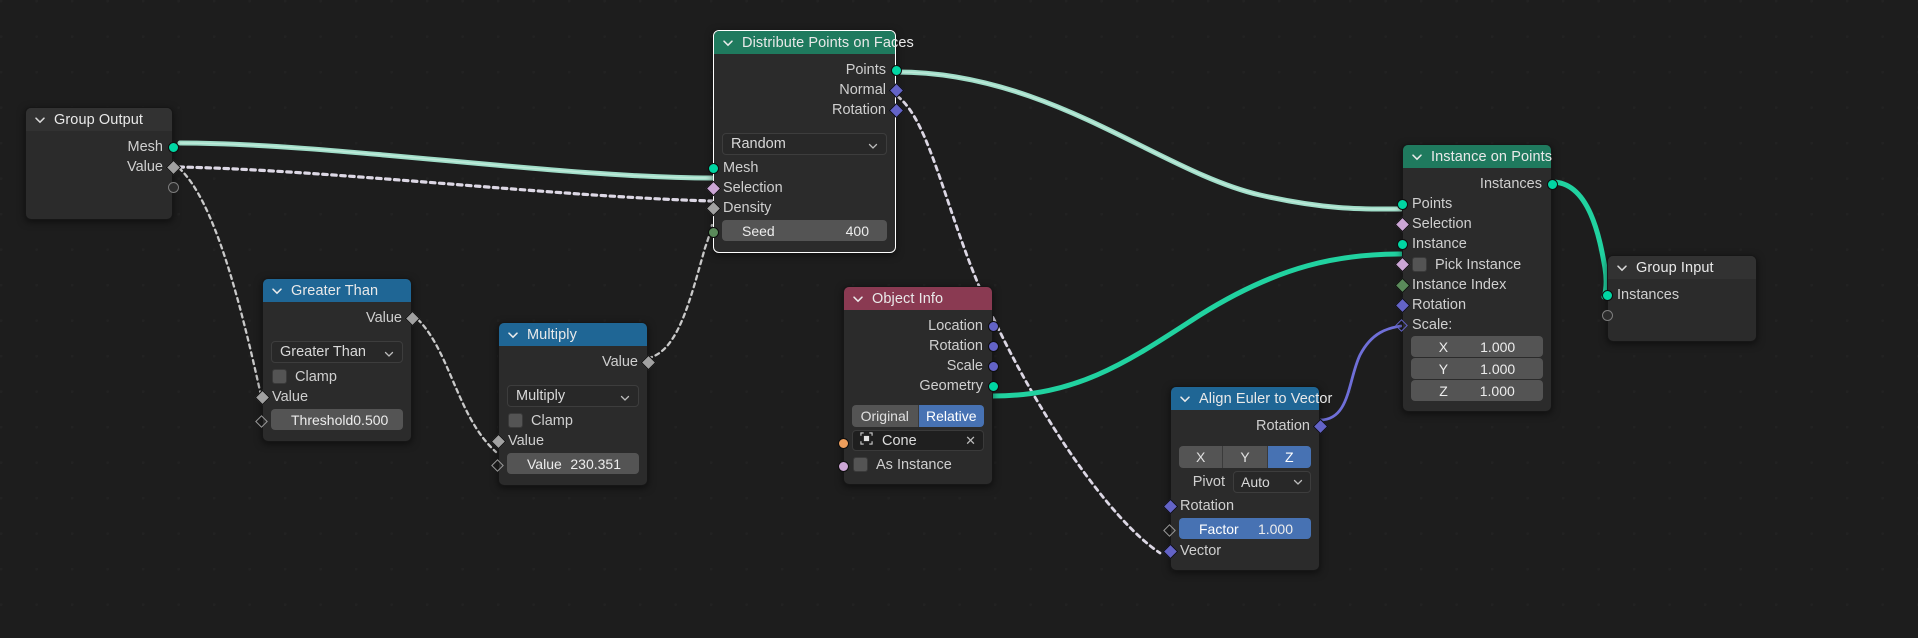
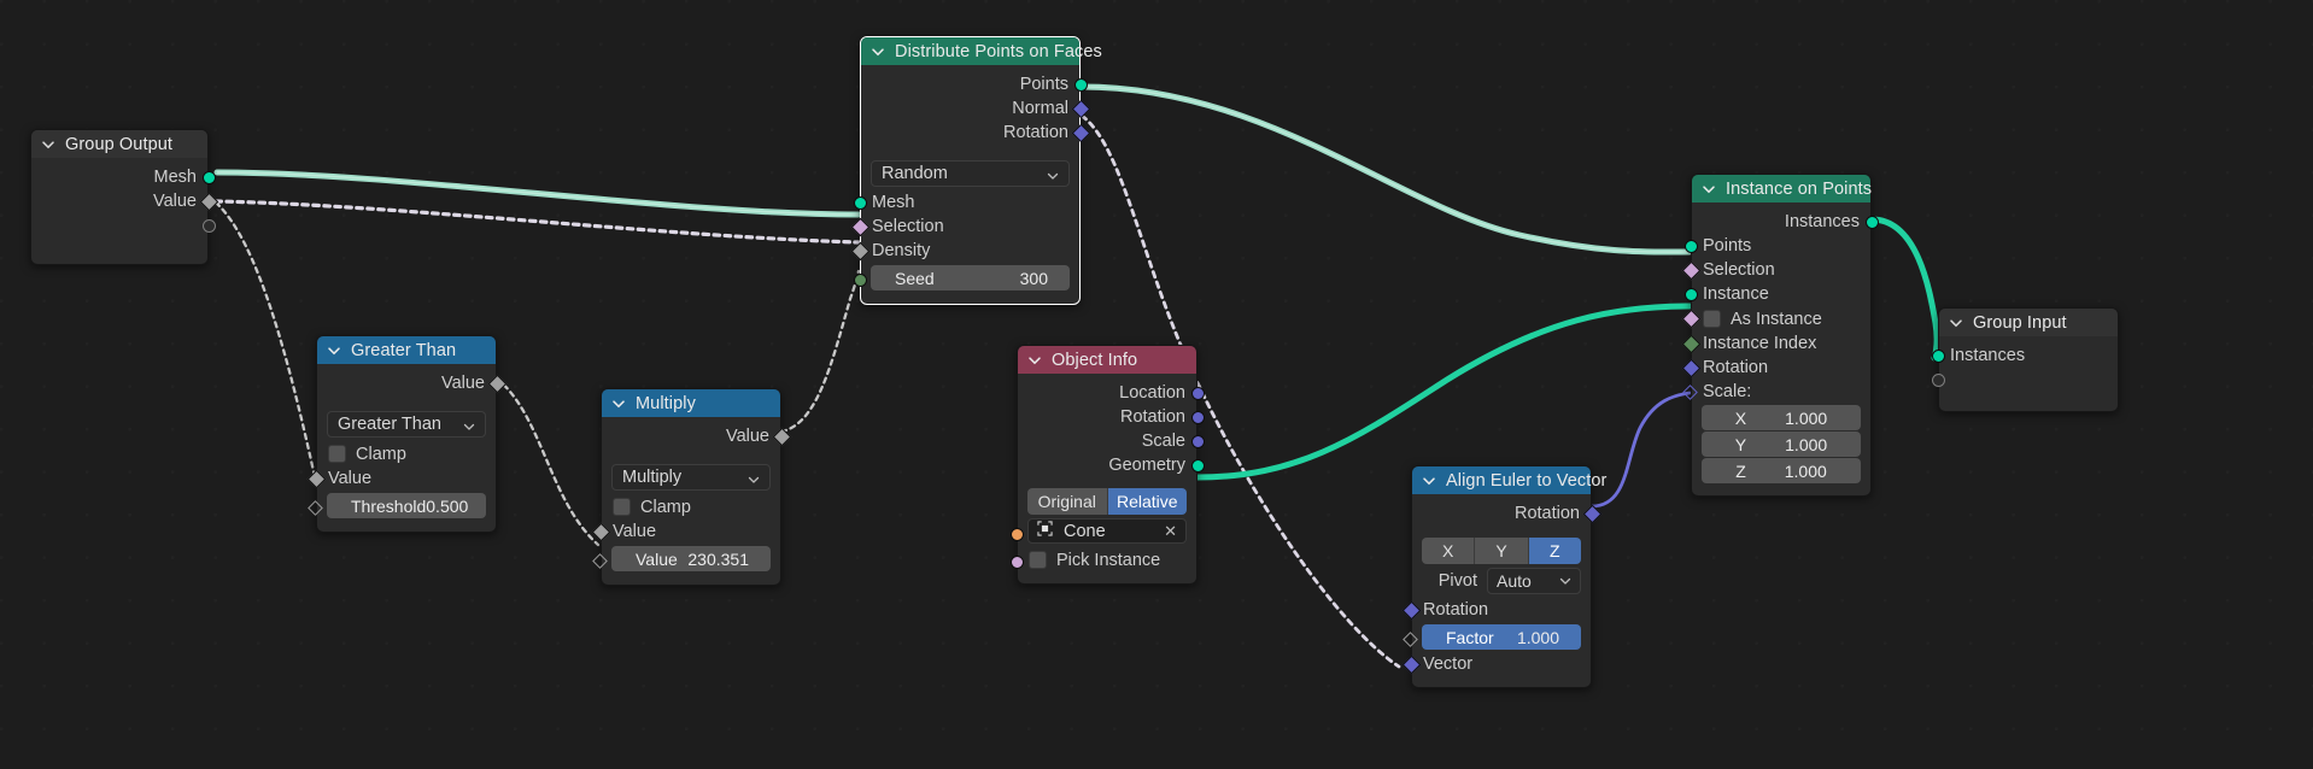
  Group Output
  Mesh
  Value
  Distribute Points on Faces
  Points
  Normal
  Rotation
  Random
  Mesh
  Selection
  Density
  Seed
- 400
+ 300
  Greater Than
  Value
  Greater Than
  Clamp
  Value
  Threshold
  0.500
  Multiply
  Value
  Multiply
  Clamp
  Value
  Value
  230.351
  Object Info
  Location
  Rotation
  Scale
  Geometry
  Original
  Relative
  Cone
  ✕
- As Instance
+ Pick Instance
  Align Euler to Vector
  Rotation
  X
  Y
  Z
  Pivot
  Auto
  Rotation
  Factor
  1.000
  Vector
  Instance on Points
  Instances
  Points
  Selection
  Instance
- Pick Instance
+ As Instance
  Instance Index
  Rotation
  Scale:
  X
  1.000
  Y
  1.000
  Z
  1.000
  Group Input
  Instances
